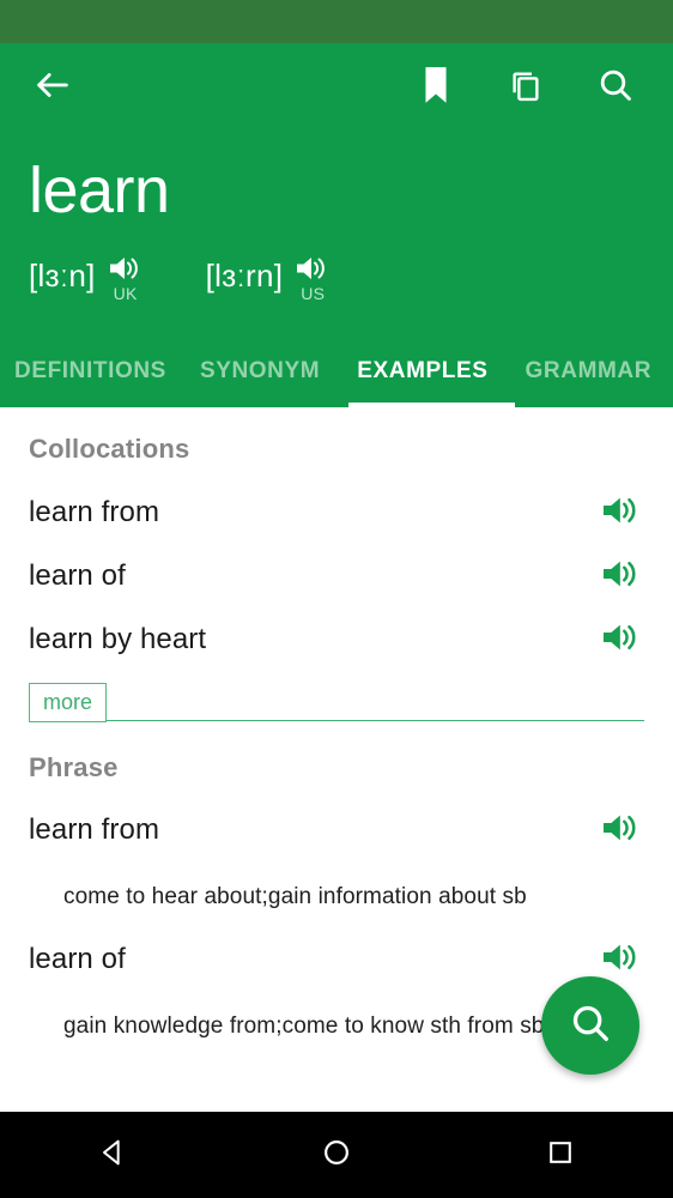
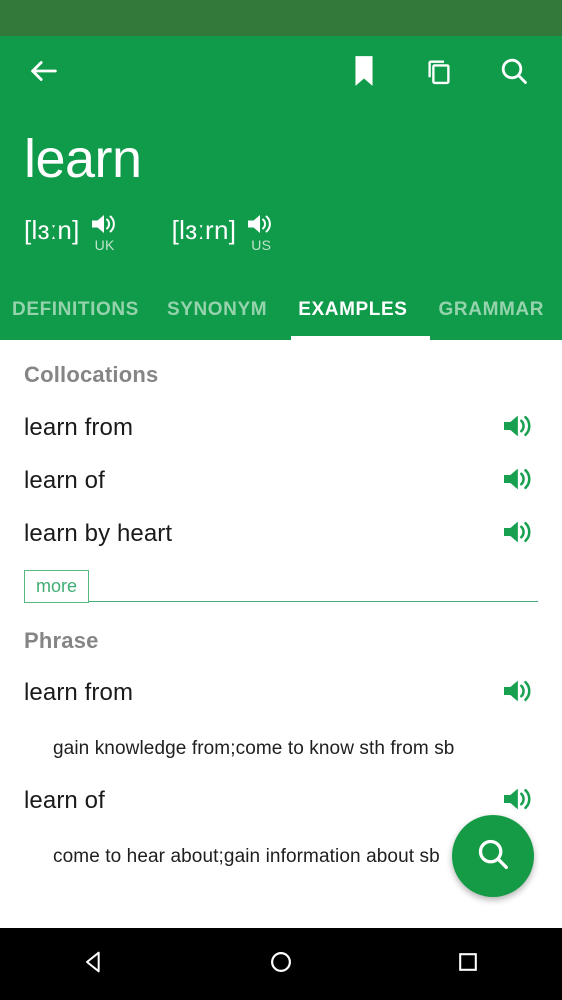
  learn
  [lɜːn]
  UK
  [lɜːrn]
  US
  DEFINITIONS
  SYNONYM
  EXAMPLES
  GRAMMAR
  Collocations
  learn from
  learn of
  learn by heart
  more
  Phrase
  learn from
- come to hear about;gain information about sb
+ gain knowledge from;come to know sth from sb
  learn of
- gain knowledge from;come to know sth from sb
+ come to hear about;gain information about sb
